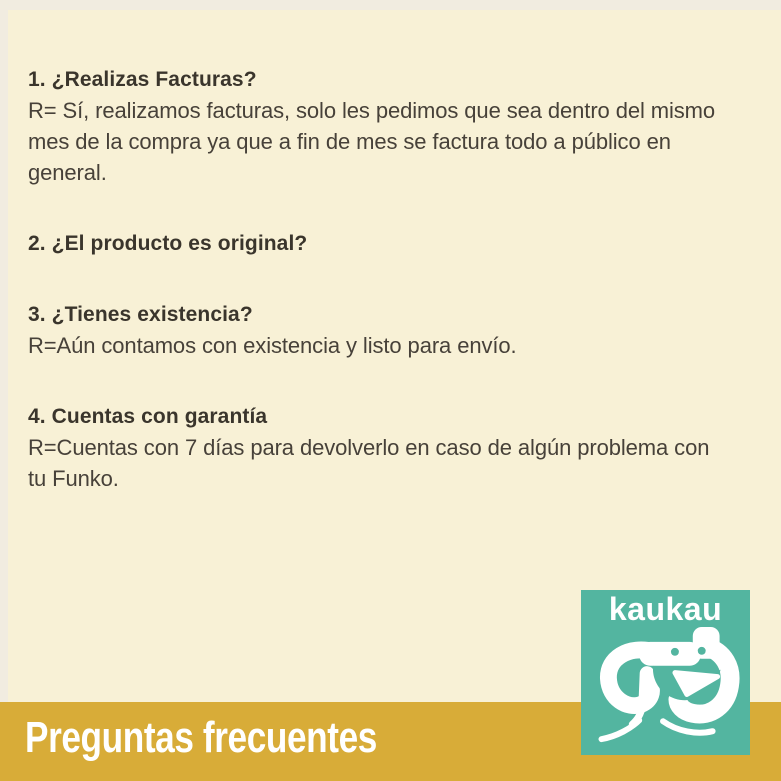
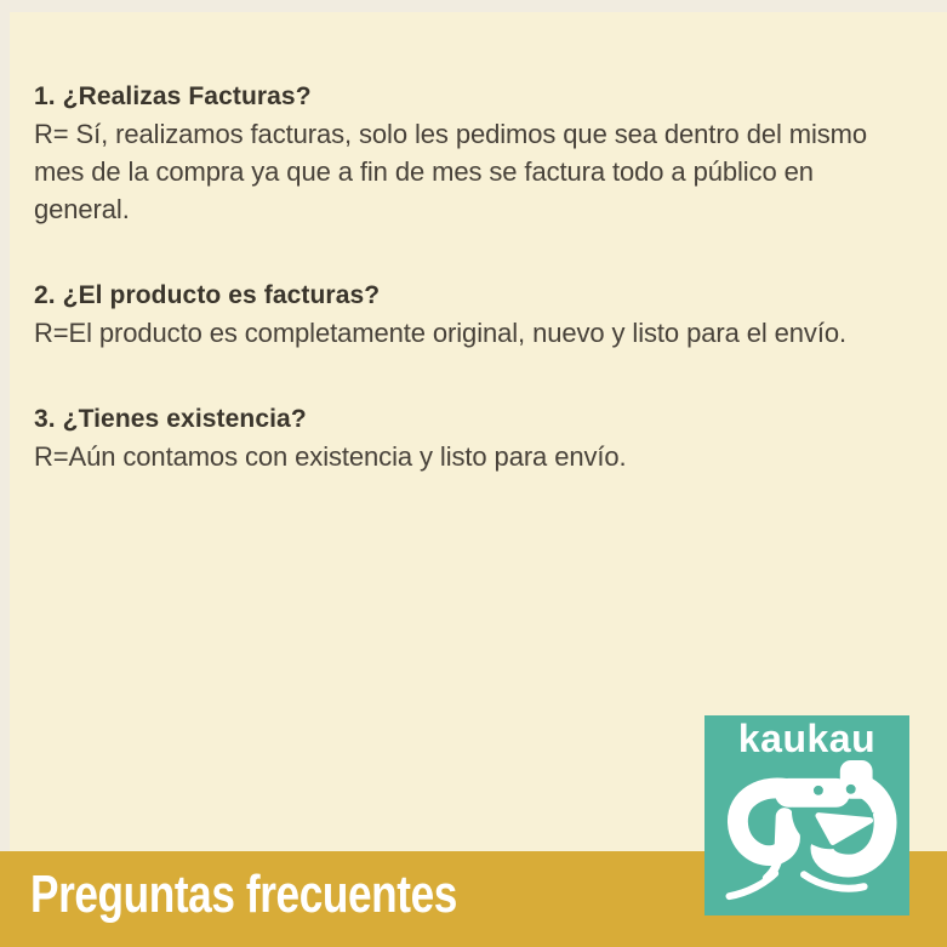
  1. ¿Realizas Facturas?
  R= Sí, realizamos facturas, solo les pedimos que sea dentro del mismo mes de la compra ya que a fin de mes se factura todo a público en general.
- 2. ¿El producto es original?
+ 2. ¿El producto es facturas?
+ R=El producto es completamente original, nuevo y listo para el envío.
  3. ¿Tienes existencia?
  R=Aún contamos con existencia y listo para envío.
- 4. Cuentas con garantía
- R=Cuentas con 7 días para devolverlo en caso de algún problema con tu Funko.
  Preguntas frecuentes
  kaukau
